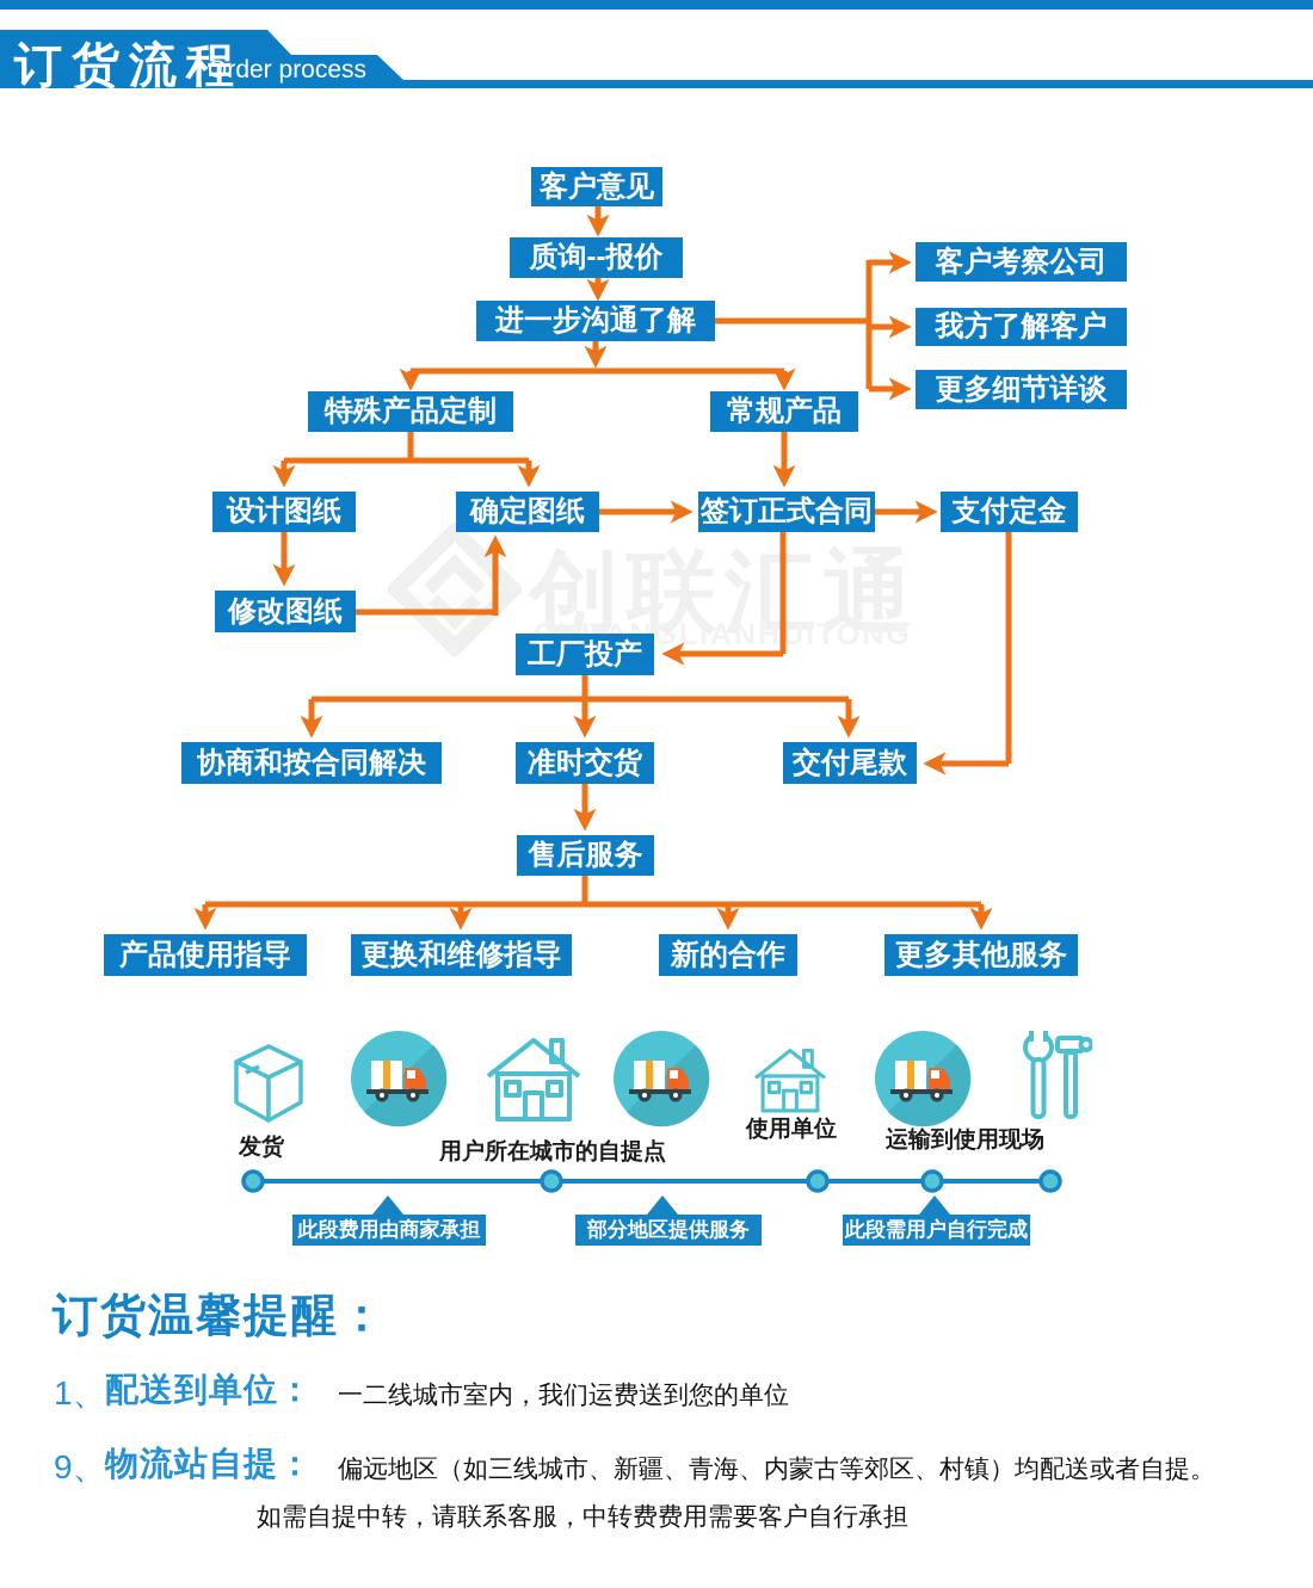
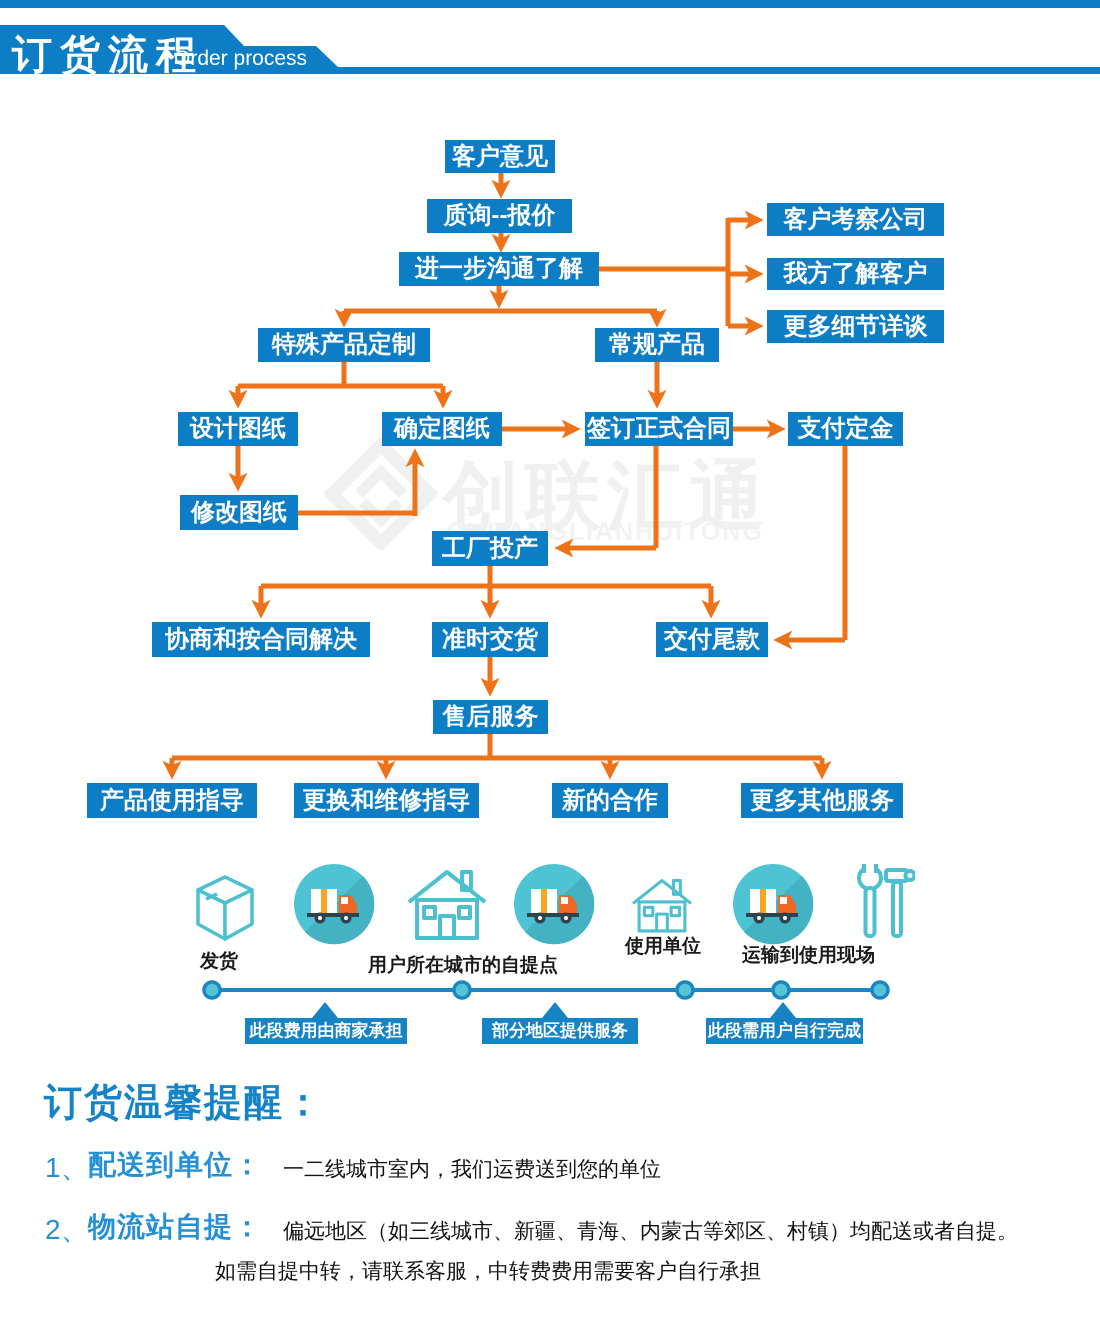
  订货流程
  Order process
  创联汇通
  GLIANHUITONG
  客户意见
  质询--报价
  进一步沟通了解
  客户考察公司
  我方了解客户
  更多细节详谈
  特殊产品定制
  常规产品
  设计图纸
  确定图纸
  签订正式合同
  支付定金
  修改图纸
  工厂投产
  协商和按合同解决
  准时交货
  交付尾款
  售后服务
  产品使用指导
  更换和维修指导
  新的合作
  更多其他服务
  发货
  用户所在城市的自提点
  使用单位
  运输到使用现场
  此段费用由商家承担
  部分地区提供服务
  此段需用户自行完成
  订货温馨提醒：
  1、
  配送到单位：
  一二线城市室内，我们运费送到您的单位
- 9、
+ 2、
  物流站自提：
  偏远地区（如三线城市、新疆、青海、内蒙古等郊区、村镇）均配送或者自提。
  如需自提中转，请联系客服，中转费费用需要客户自行承担
